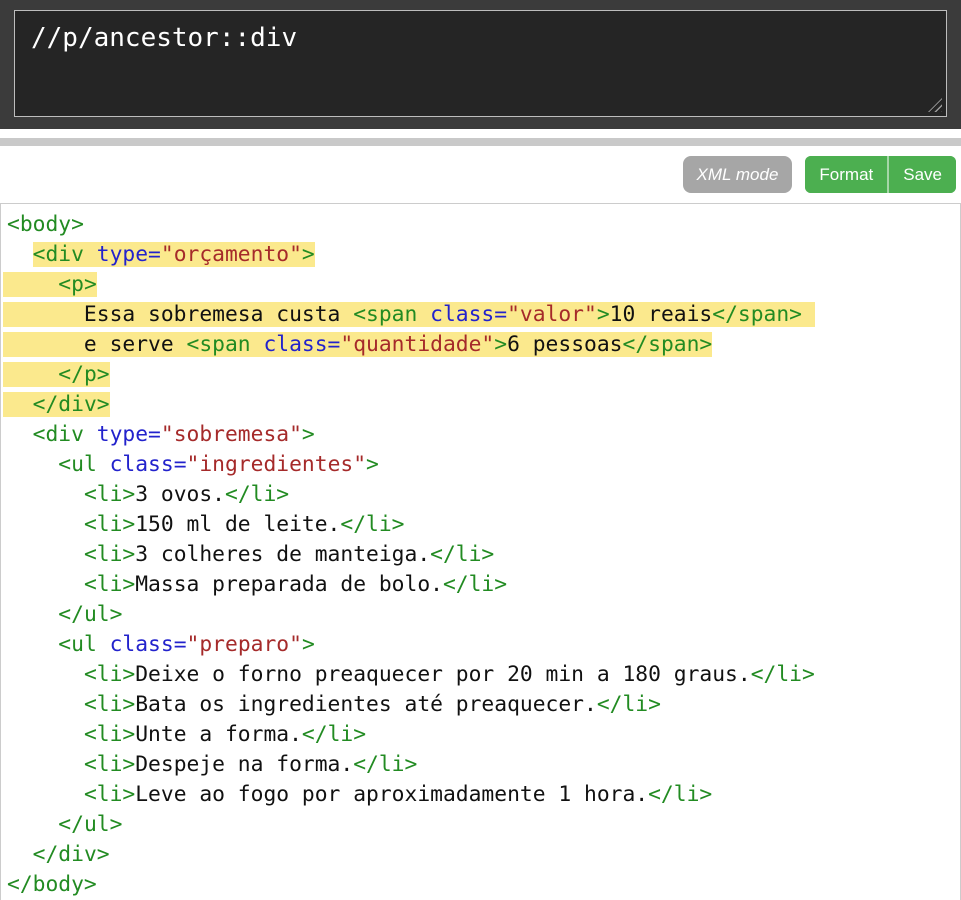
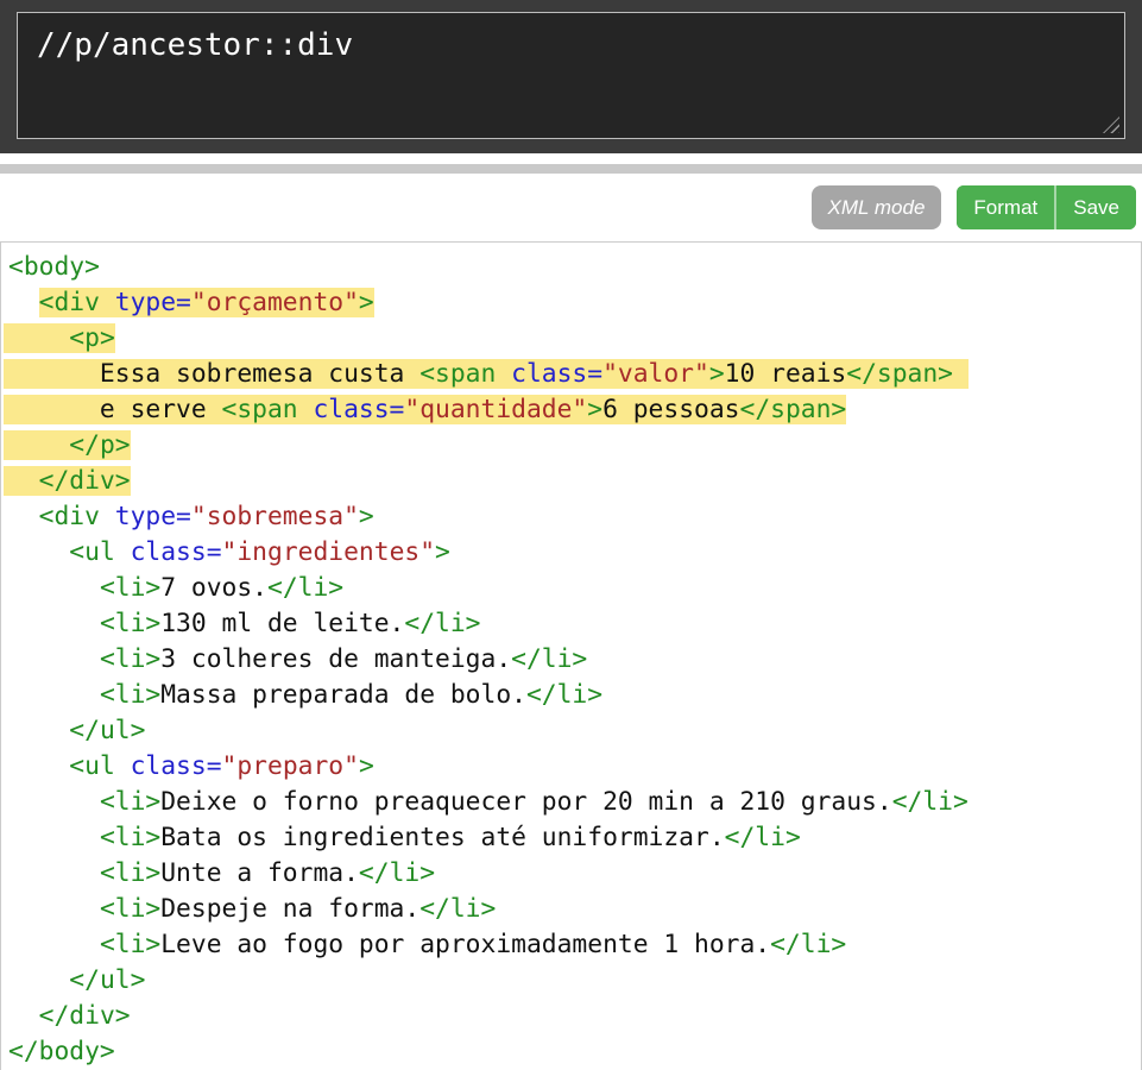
  //p/ancestor::div
  XML mode
  Format
  Save
  <body>
  <div type="orçamento">
  <p>
  Essa sobremesa custa <span class="valor">10 reais</span>
  e serve <span class="quantidade">6 pessoas</span>
  </p>
  </div>
  <div type="sobremesa">
  <ul class="ingredientes">
- <li>3 ovos.</li>
+ <li>7 ovos.</li>
- <li>150 ml de leite.</li>
+ <li>130 ml de leite.</li>
  <li>3 colheres de manteiga.</li>
  <li>Massa preparada de bolo.</li>
  </ul>
  <ul class="preparo">
- <li>Deixe o forno preaquecer por 20 min a 180 graus.</li>
+ <li>Deixe o forno preaquecer por 20 min a 210 graus.</li>
- <li>Bata os ingredientes até preaquecer.</li>
+ <li>Bata os ingredientes até uniformizar.</li>
  <li>Unte a forma.</li>
  <li>Despeje na forma.</li>
  <li>Leve ao fogo por aproximadamente 1 hora.</li>
  </ul>
  </div>
  </body>
